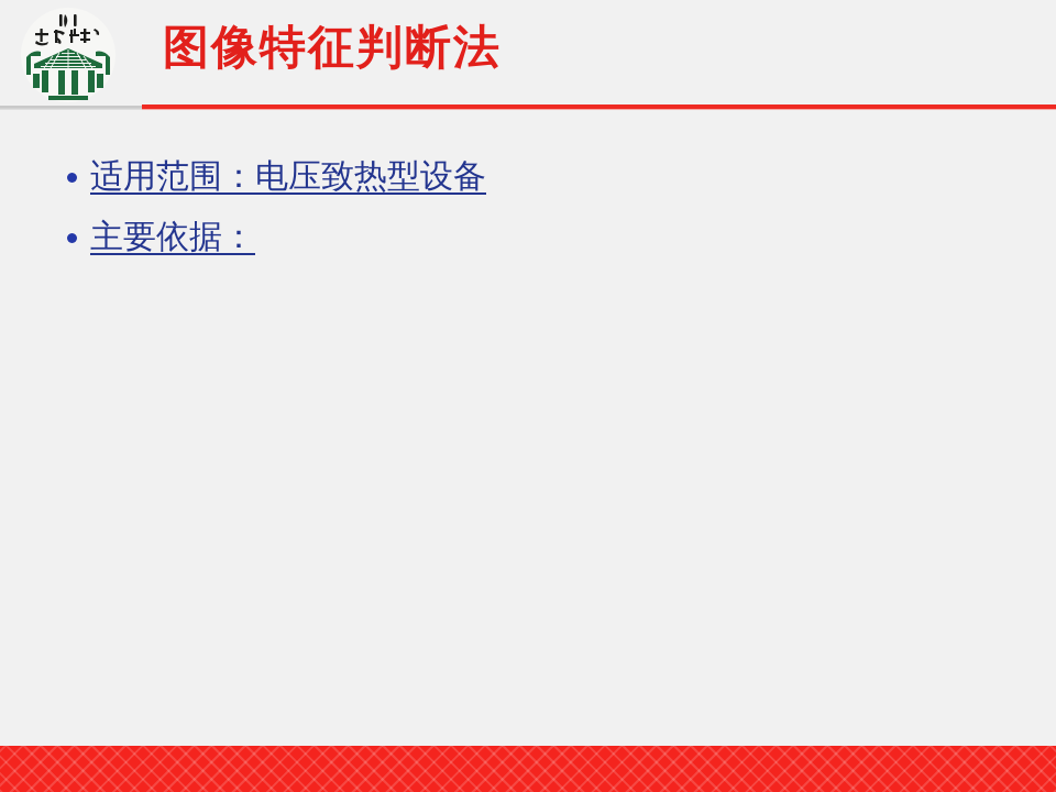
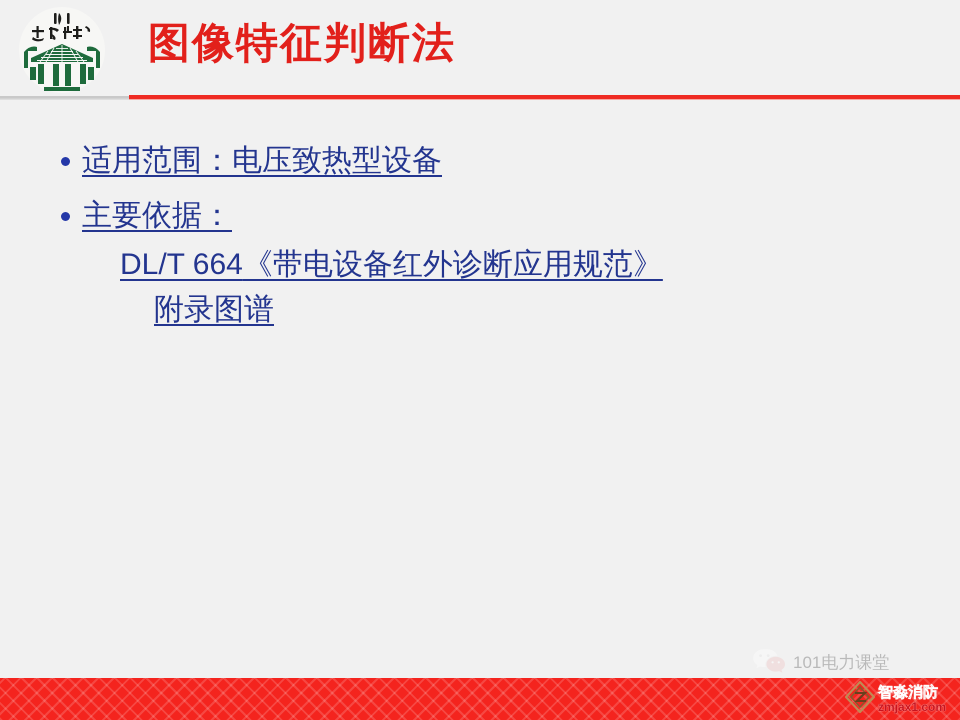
  图像特征判断法
  适用范围：电压致热型设备
  主要依据：
+ DL/T 664《带电设备红外诊断应用规范》
+ 附录图谱
+ 101电力课堂
+ 智淼消防
+ zmjax1.com
